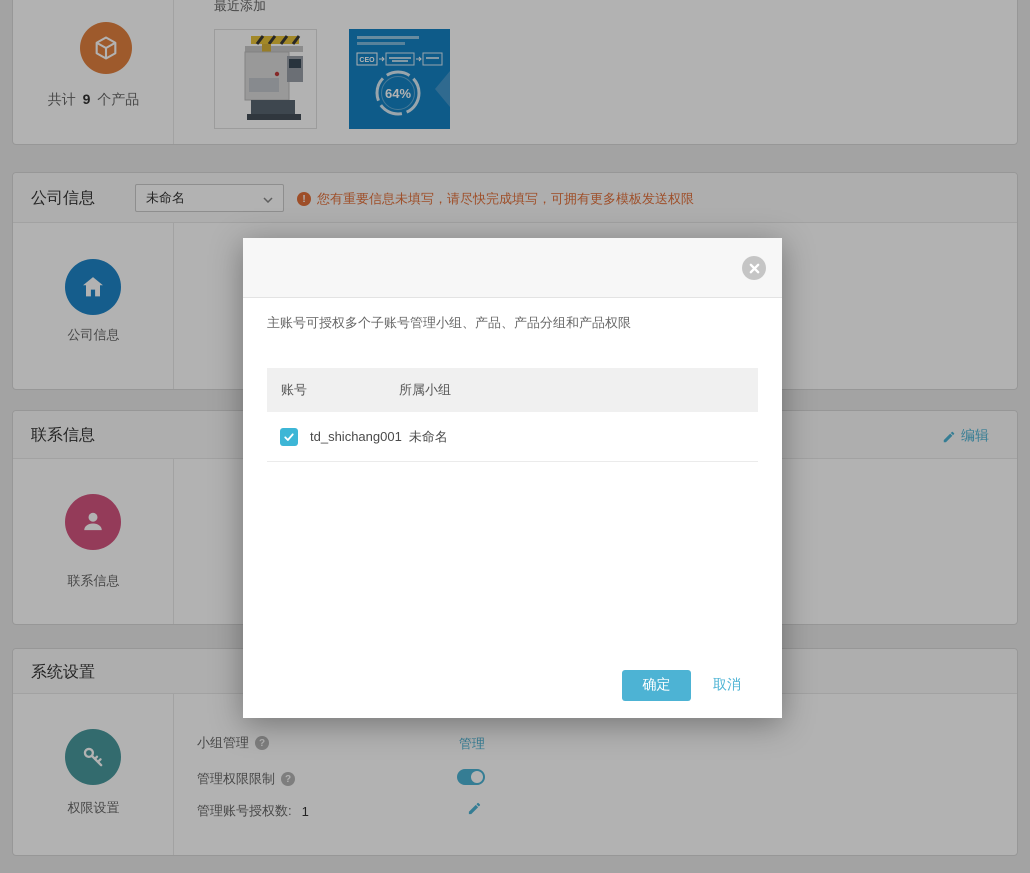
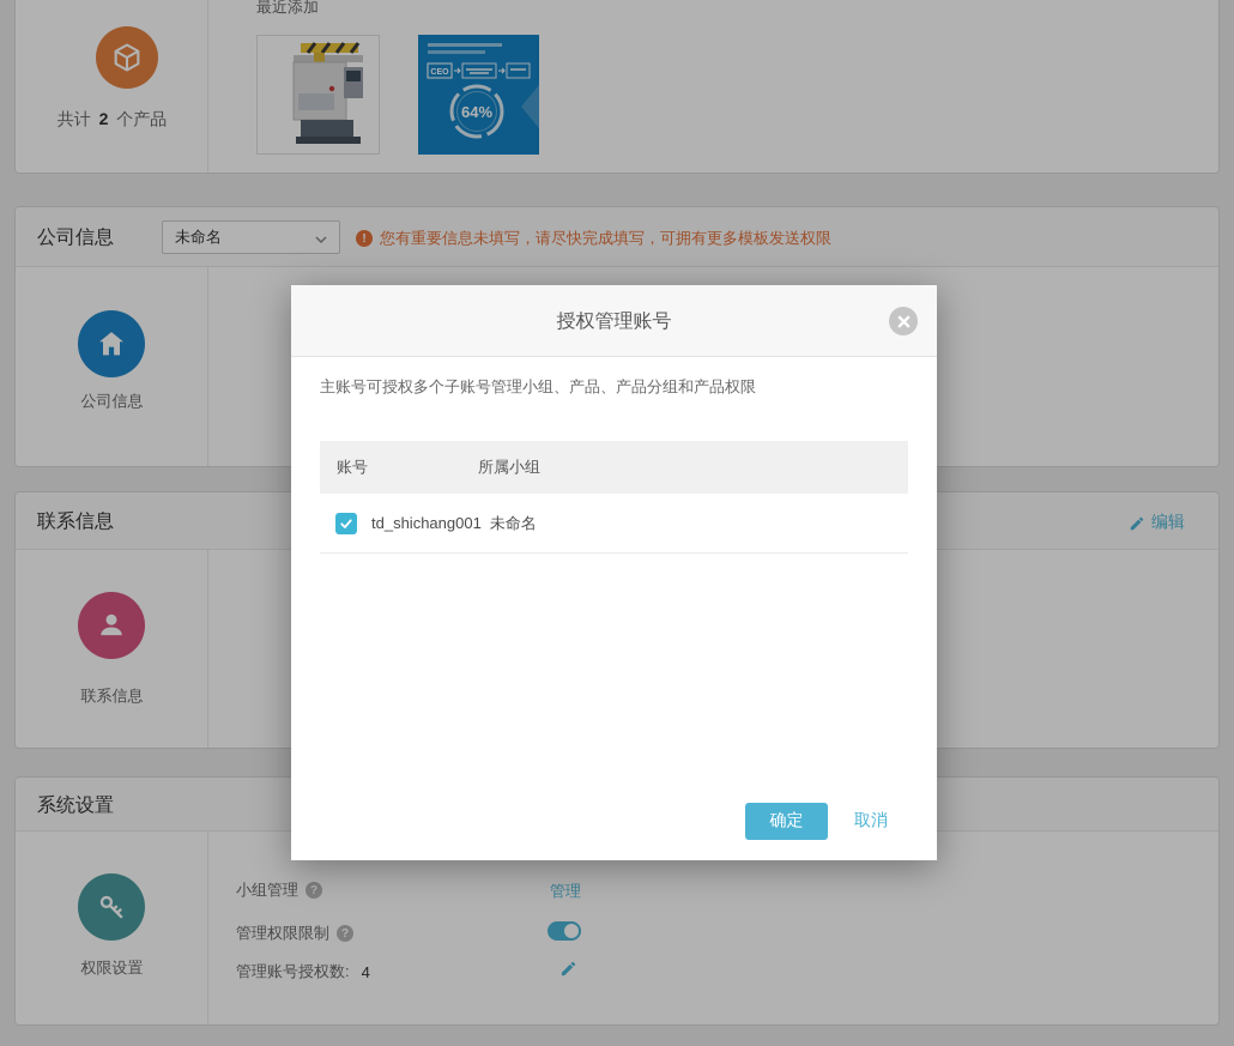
- 共计 9 个产品
+ 共计 2 个产品
  最近添加
  64%
  公司信息
  未命名
  !
  您有重要信息未填写，请尽快完成填写，可拥有更多模板发送权限
  公司信息
  联系信息
  编辑
  联系信息
  系统设置
  权限设置
  小组管理
  ?
  管理
  管理权限限制
  ?
  管理账号授权数:
- 1
+ 4
+ 授权管理账号
  主账号可授权多个子账号管理小组、产品、产品分组和产品权限
  账号
  所属小组
  td_shichang001
  未命名
  确定
  取消
